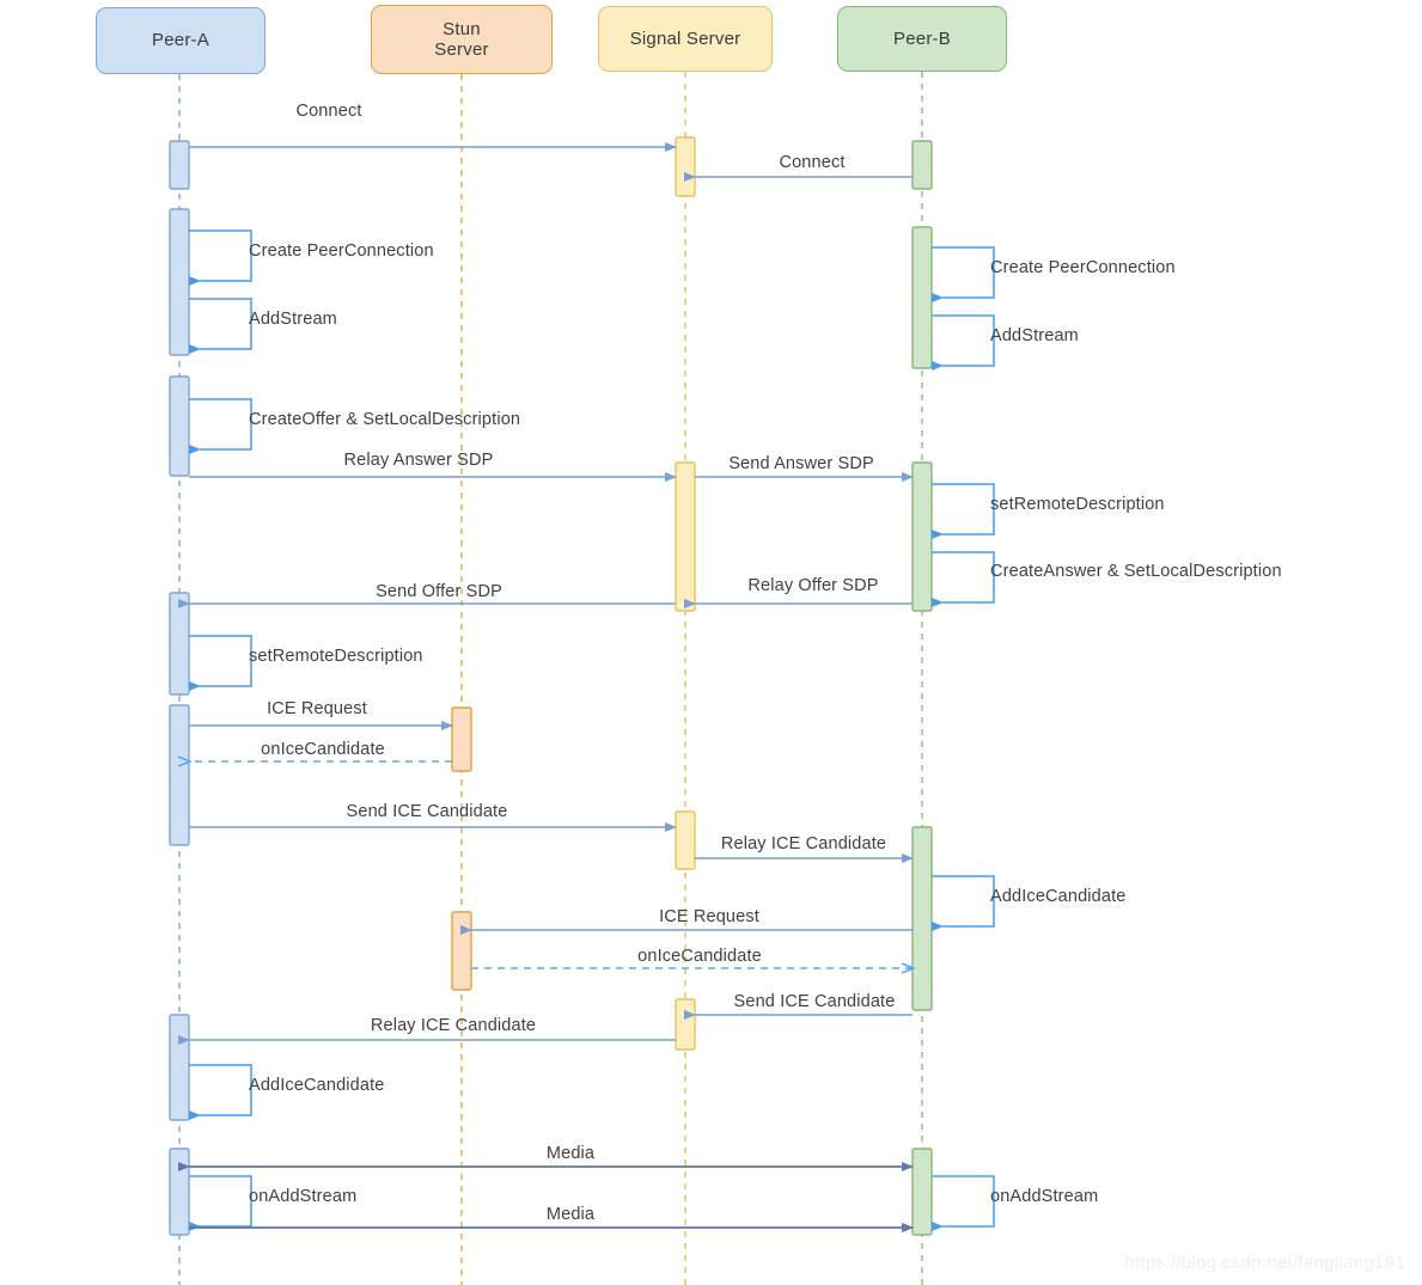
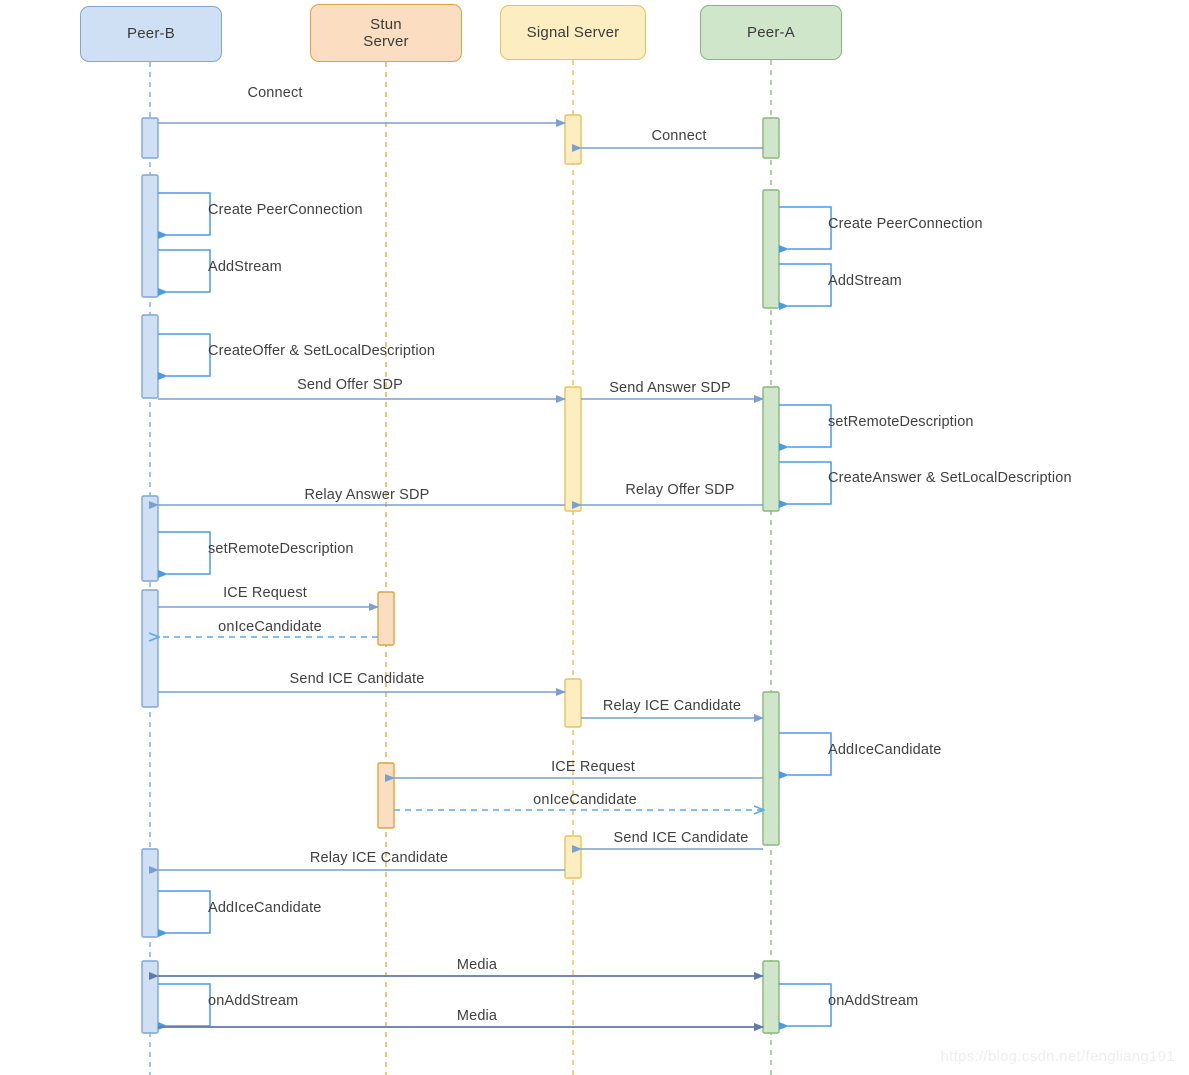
- Peer-A
+ Peer-B
  Stun
  Server
  Signal Server
- Peer-B
+ Peer-A
  Connect
  Connect
  Create PeerConnection
  AddStream
  Create PeerConnection
  AddStream
  CreateOffer & SetLocalDescription
- Relay Answer SDP
+ Send Offer SDP
  Send Answer SDP
  setRemoteDescription
  CreateAnswer & SetLocalDescription
  Relay Offer SDP
- Send Offer SDP
+ Relay Answer SDP
  setRemoteDescription
  ICE Request
  onIceCandidate
  Send ICE Candidate
  Relay ICE Candidate
  AddIceCandidate
  ICE Request
  onIceCandidate
  Send ICE Candidate
  Relay ICE Candidate
  AddIceCandidate
  Media
  onAddStream
  onAddStream
  Media
